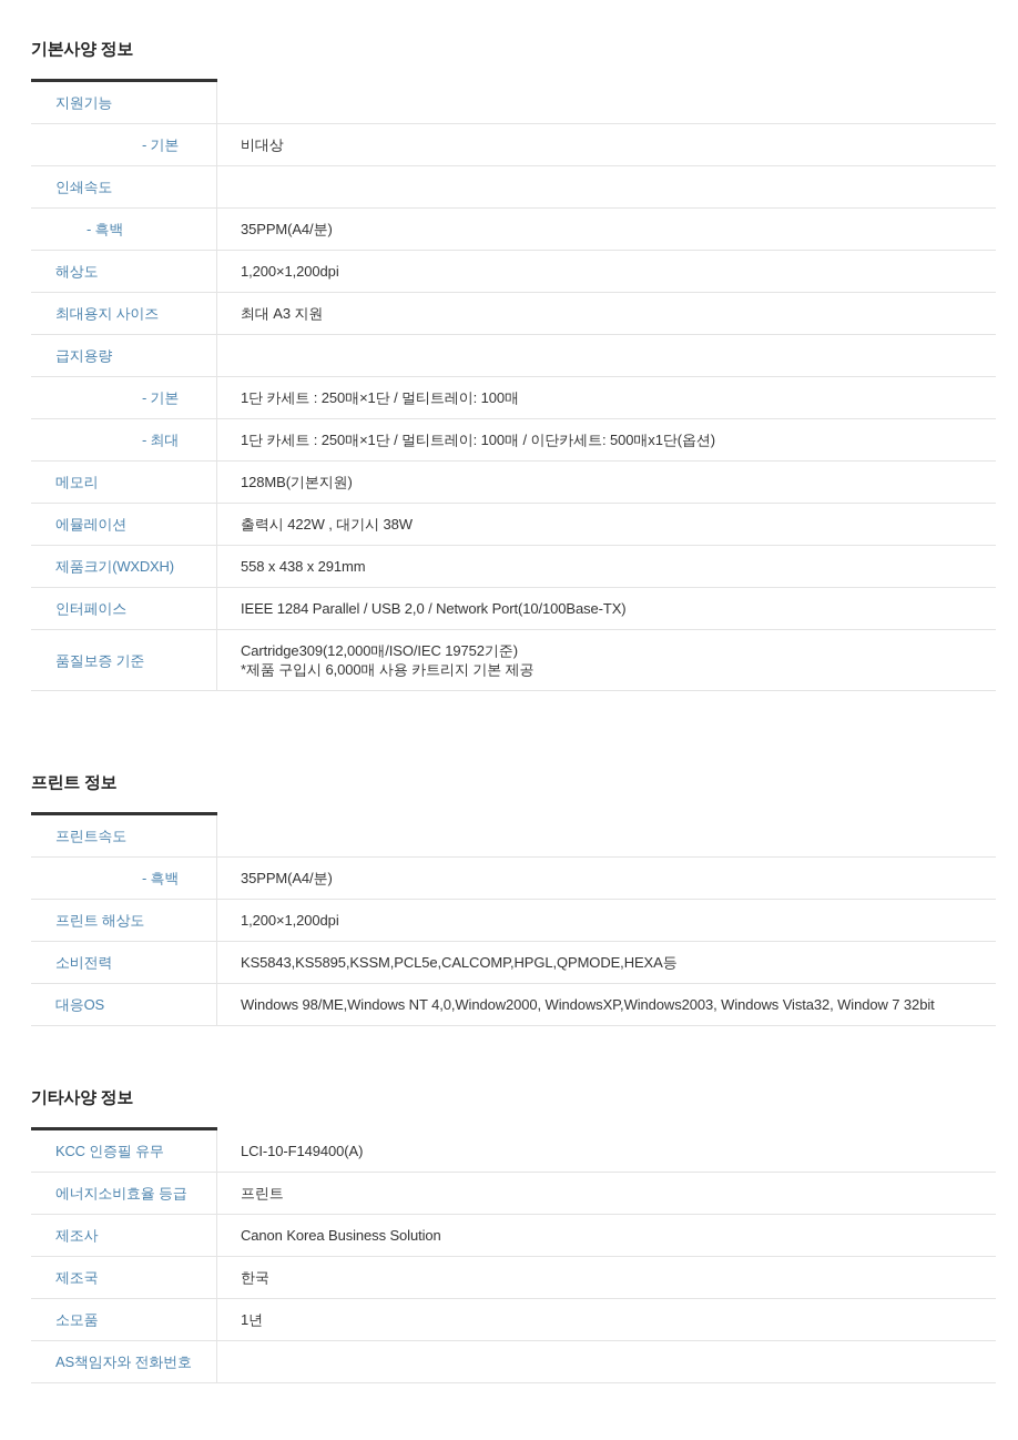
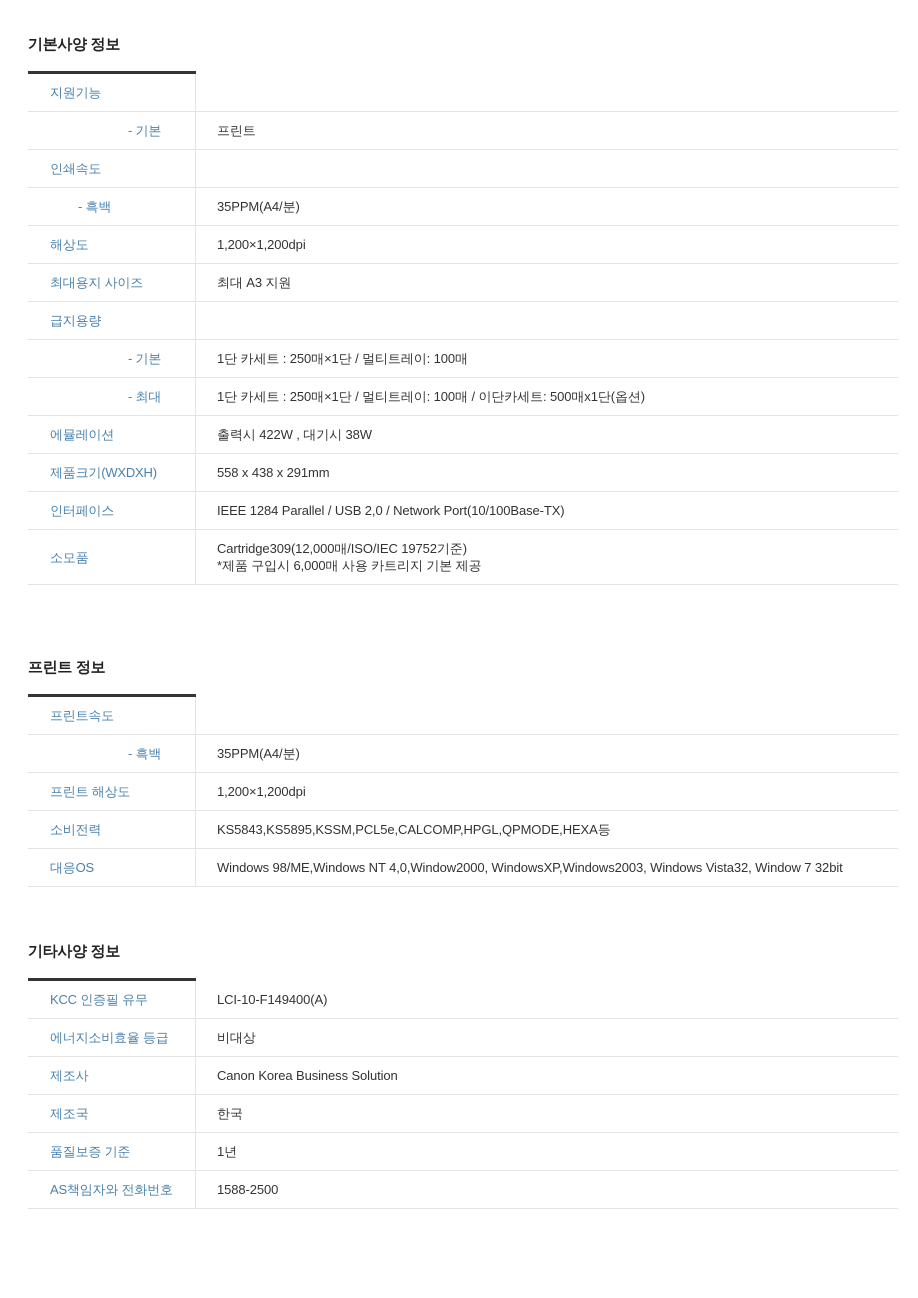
  기본사양 정보
  지원기능
  - 기본
- 비대상
+ 프린트
  인쇄속도
  - 흑백
  35PPM(A4/분)
  해상도
  1,200×1,200dpi
  최대용지 사이즈
  최대 A3 지원
  급지용량
  - 기본
  1단 카세트 : 250매×1단 / 멀티트레이: 100매
  - 최대
  1단 카세트 : 250매×1단 / 멀티트레이: 100매 / 이단카세트: 500매x1단(옵션)
- 메모리
- 128MB(기본지원)
  에뮬레이션
  출력시 422W , 대기시 38W
  제품크기(WXDXH)
  558 x 438 x 291mm
  인터페이스
  IEEE 1284 Parallel / USB 2,0 / Network Port(10/100Base-TX)
- 품질보증 기준
+ 소모품
  Cartridge309(12,000매/ISO/IEC 19752기준)
  *제품 구입시 6,000매 사용 카트리지 기본 제공
  프린트 정보
  프린트속도
  - 흑백
  35PPM(A4/분)
  프린트 해상도
  1,200×1,200dpi
  소비전력
  KS5843,KS5895,KSSM,PCL5e,CALCOMP,HPGL,QPMODE,HEXA등
  대응OS
  Windows 98/ME,Windows NT 4,0,Window2000, WindowsXP,Windows2003, Windows Vista32, Window 7 32bit
  기타사양 정보
  KCC 인증필 유무
  LCI-10-F149400(A)
  에너지소비효율 등급
- 프린트
+ 비대상
  제조사
  Canon Korea Business Solution
  제조국
  한국
- 소모품
+ 품질보증 기준
  1년
  AS책임자와 전화번호
+ 1588-2500
